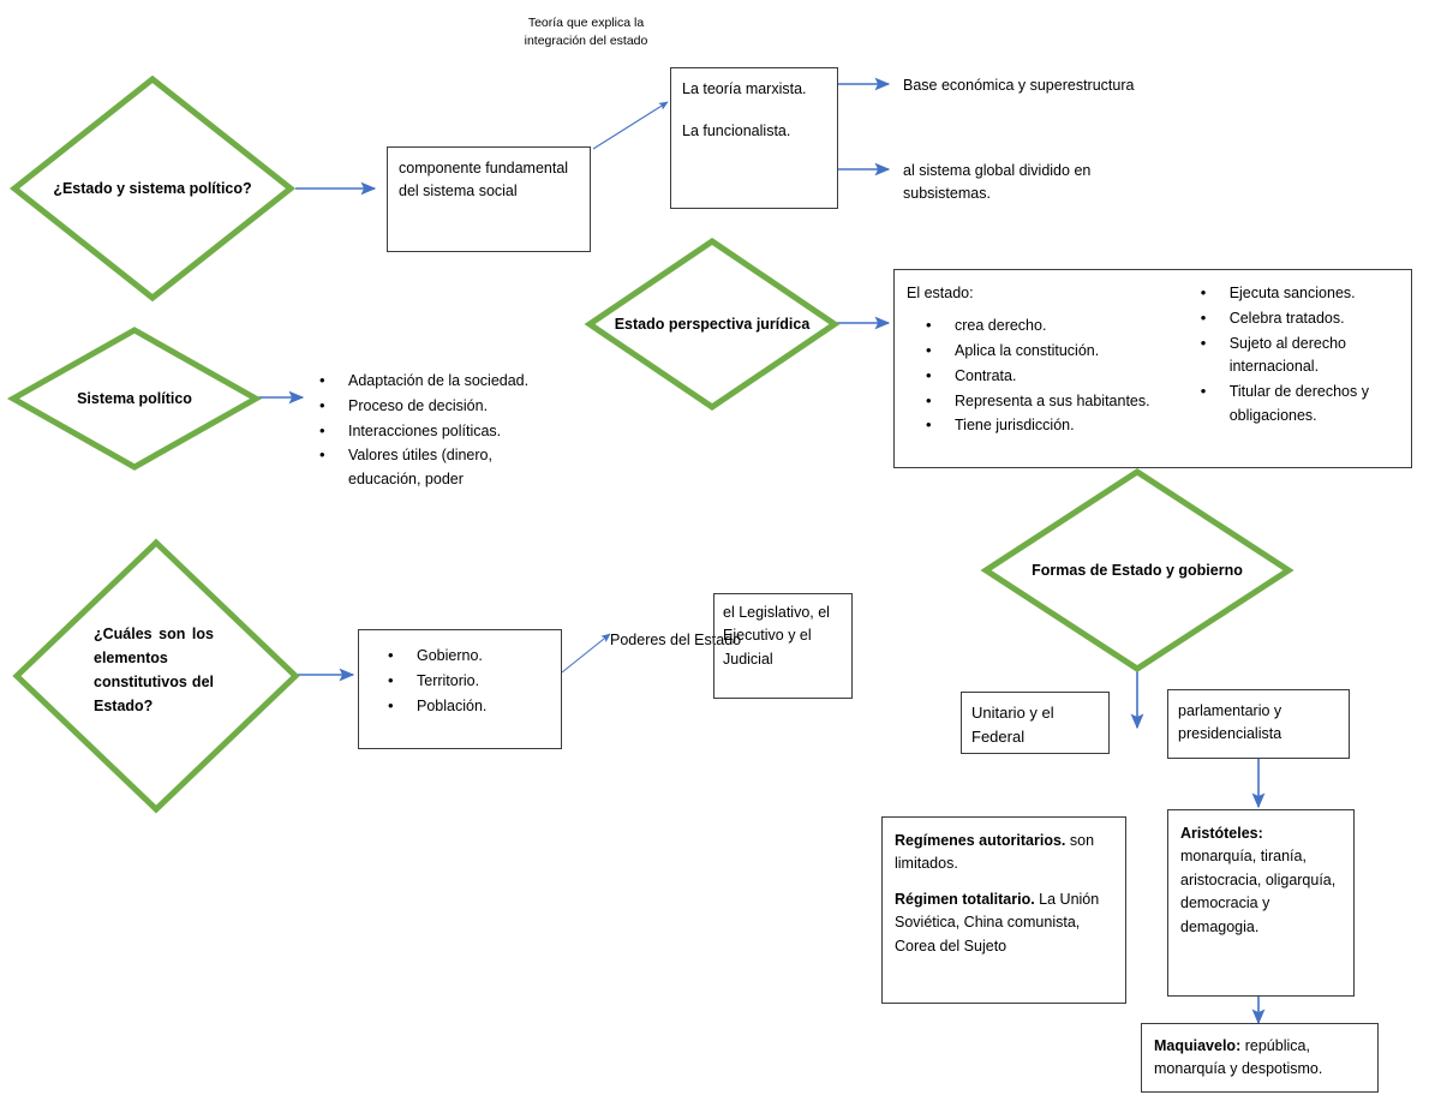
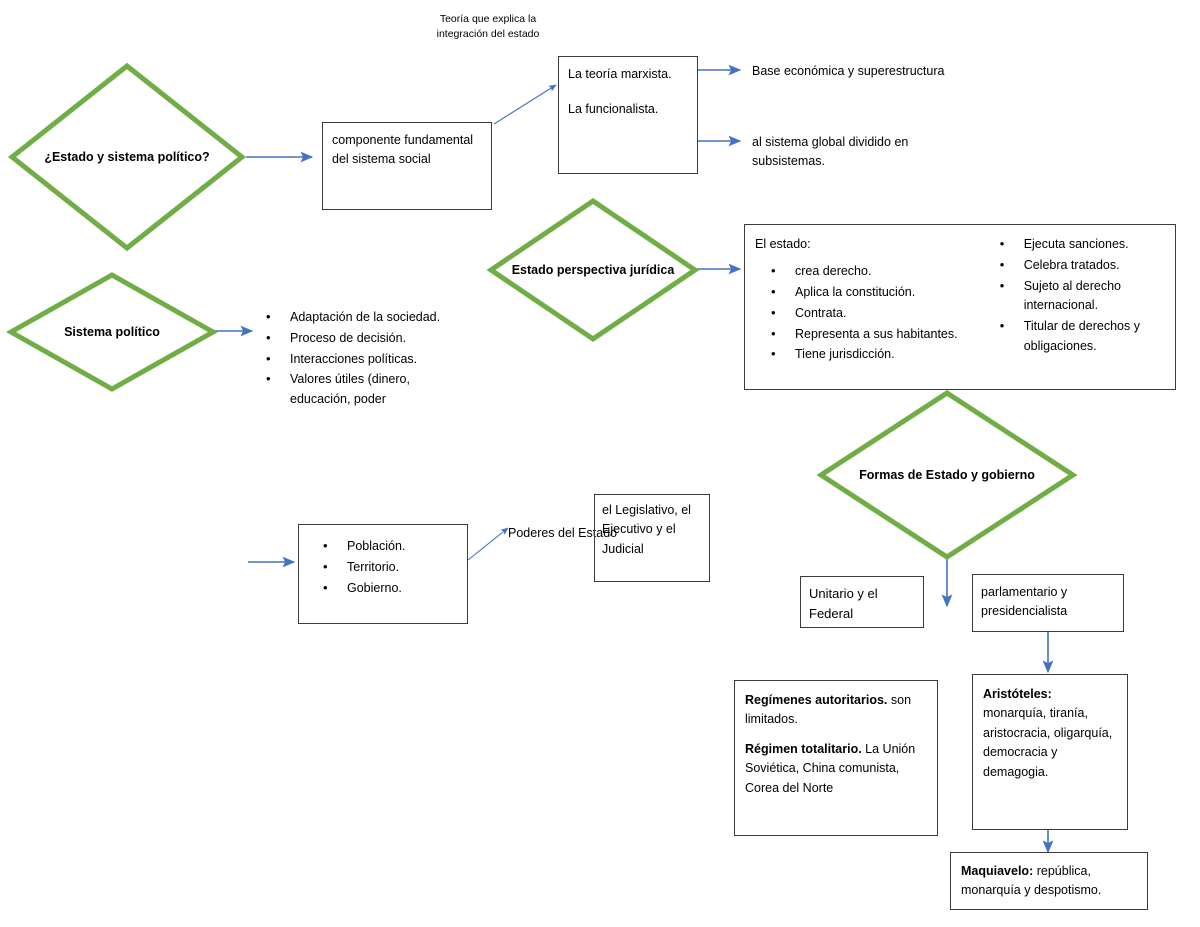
  Teoría que explica la integración del estado
  ¿Estado y sistema político?
  componente fundamental del sistema social
  La teoría marxista.
  La funcionalista.
  Base económica y superestructura
  al sistema global dividido en subsistemas.
  Sistema político
  Adaptación de la sociedad.
  Proceso de decisión.
  Interacciones políticas.
  Valores útiles (dinero, educación, poder
  Estado perspectiva jurídica
  El estado:
  crea derecho.
  Aplica la constitución.
  Contrata.
  Representa a sus habitantes.
  Tiene jurisdicción.
  Ejecuta sanciones.
  Celebra tratados.
  Sujeto al derecho internacional.
  Titular de derechos y obligaciones.
  Formas de Estado y gobierno
- ¿Cuáles son los elementos constitutivos del Estado?
- Gobierno.
+ Población.
  Territorio.
- Población.
+ Gobierno.
  Poderes del Estado
  el Legislativo, el Ejecutivo y el Judicial
  Unitario y el Federal
  parlamentario y presidencialista
  Regímenes autoritarios. son limitados.
- Régimen totalitario. La Unión Soviética, China comunista, Corea del Sujeto
+ Régimen totalitario. La Unión Soviética, China comunista, Corea del Norte
  Aristóteles:
  monarquía, tiranía, aristocracia, oligarquía, democracia y demagogia.
  Maquiavelo: república, monarquía y despotismo.
